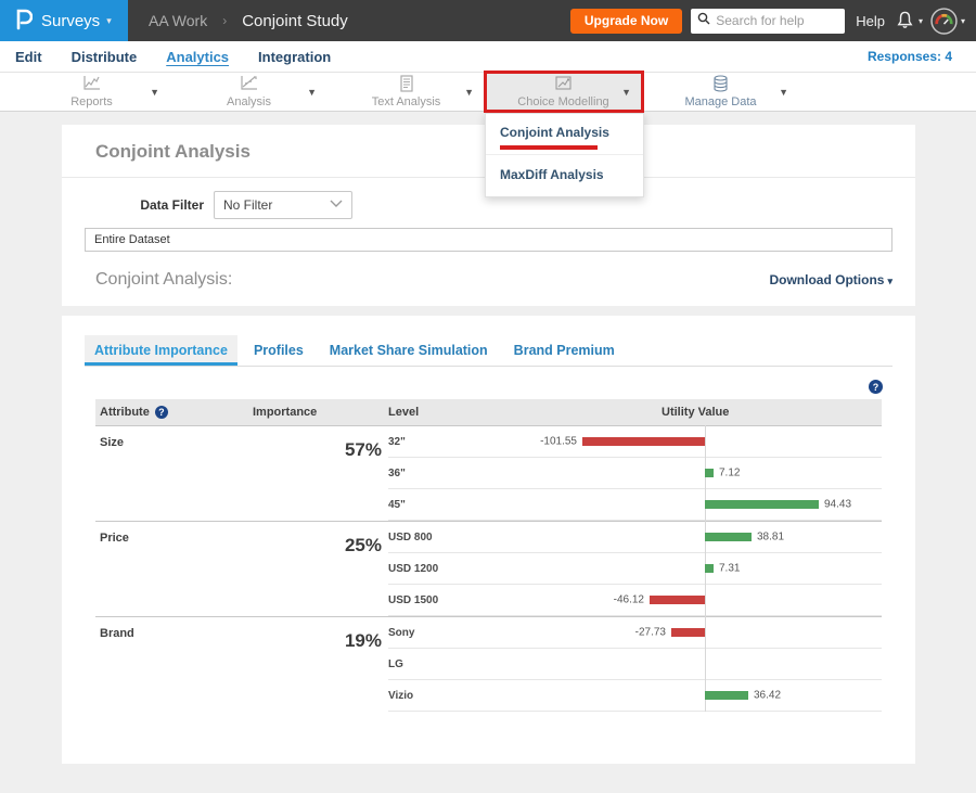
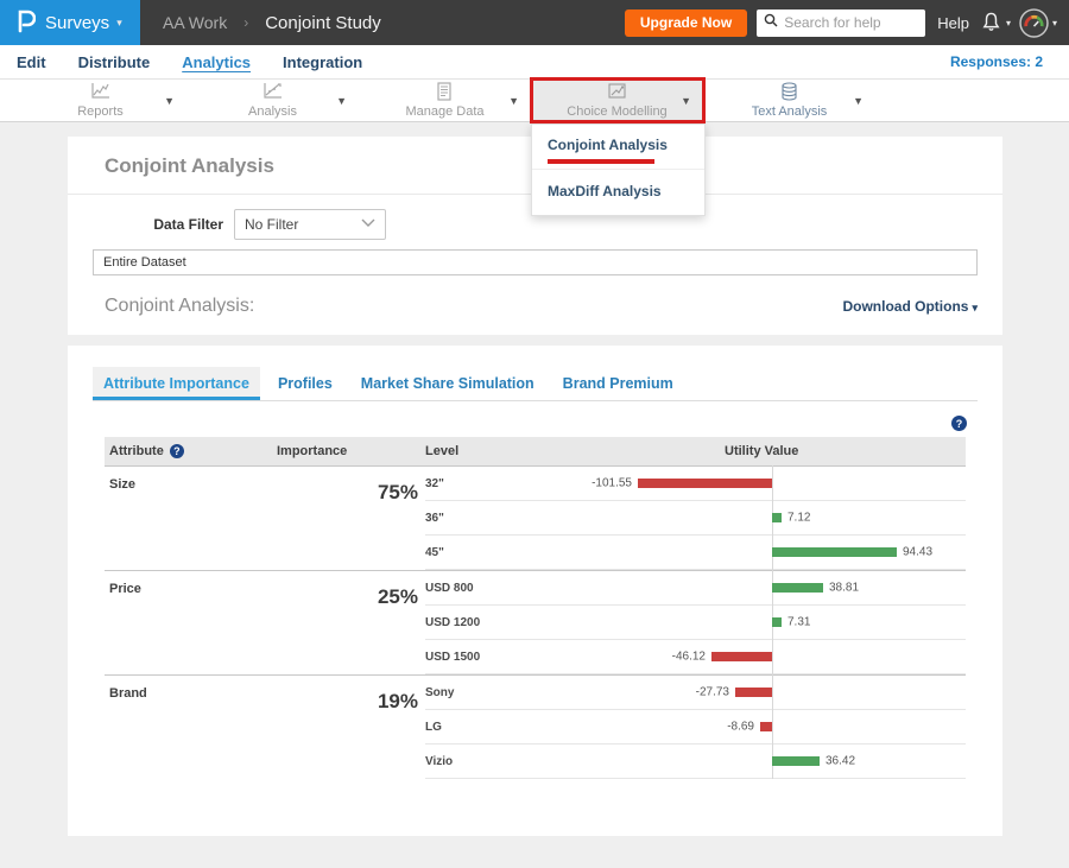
  Surveys
  ▾
  AA Work
  ›
  Conjoint Study
  Upgrade Now
  Search for help
  Help
  ▾
  ▾
  Edit
  Distribute
  Analytics
  Integration
- Responses: 4
+ Responses: 2
  Reports
  ▼
  Analysis
  ▼
- Text Analysis
+ Manage Data
  ▼
  Choice Modelling
  ▼
- Manage Data
+ Text Analysis
  ▼
  Conjoint Analysis
  MaxDiff Analysis
  Conjoint Analysis
  Data Filter
  No Filter
  Entire Dataset
  Conjoint Analysis:
  Download Options ▾
  Attribute Importance
  Profiles
  Market Share Simulation
  Brand Premium
  ?
  Attribute
  ?
  Importance
  Level
  Utility Value
  Size
- 57%
+ 75%
  32"
  -101.55
  36"
  7.12
  45"
  94.43
  Price
  25%
  USD 800
  38.81
  USD 1200
  7.31
  USD 1500
  -46.12
  Brand
  19%
  Sony
  -27.73
  LG
+ -8.69
  Vizio
  36.42
